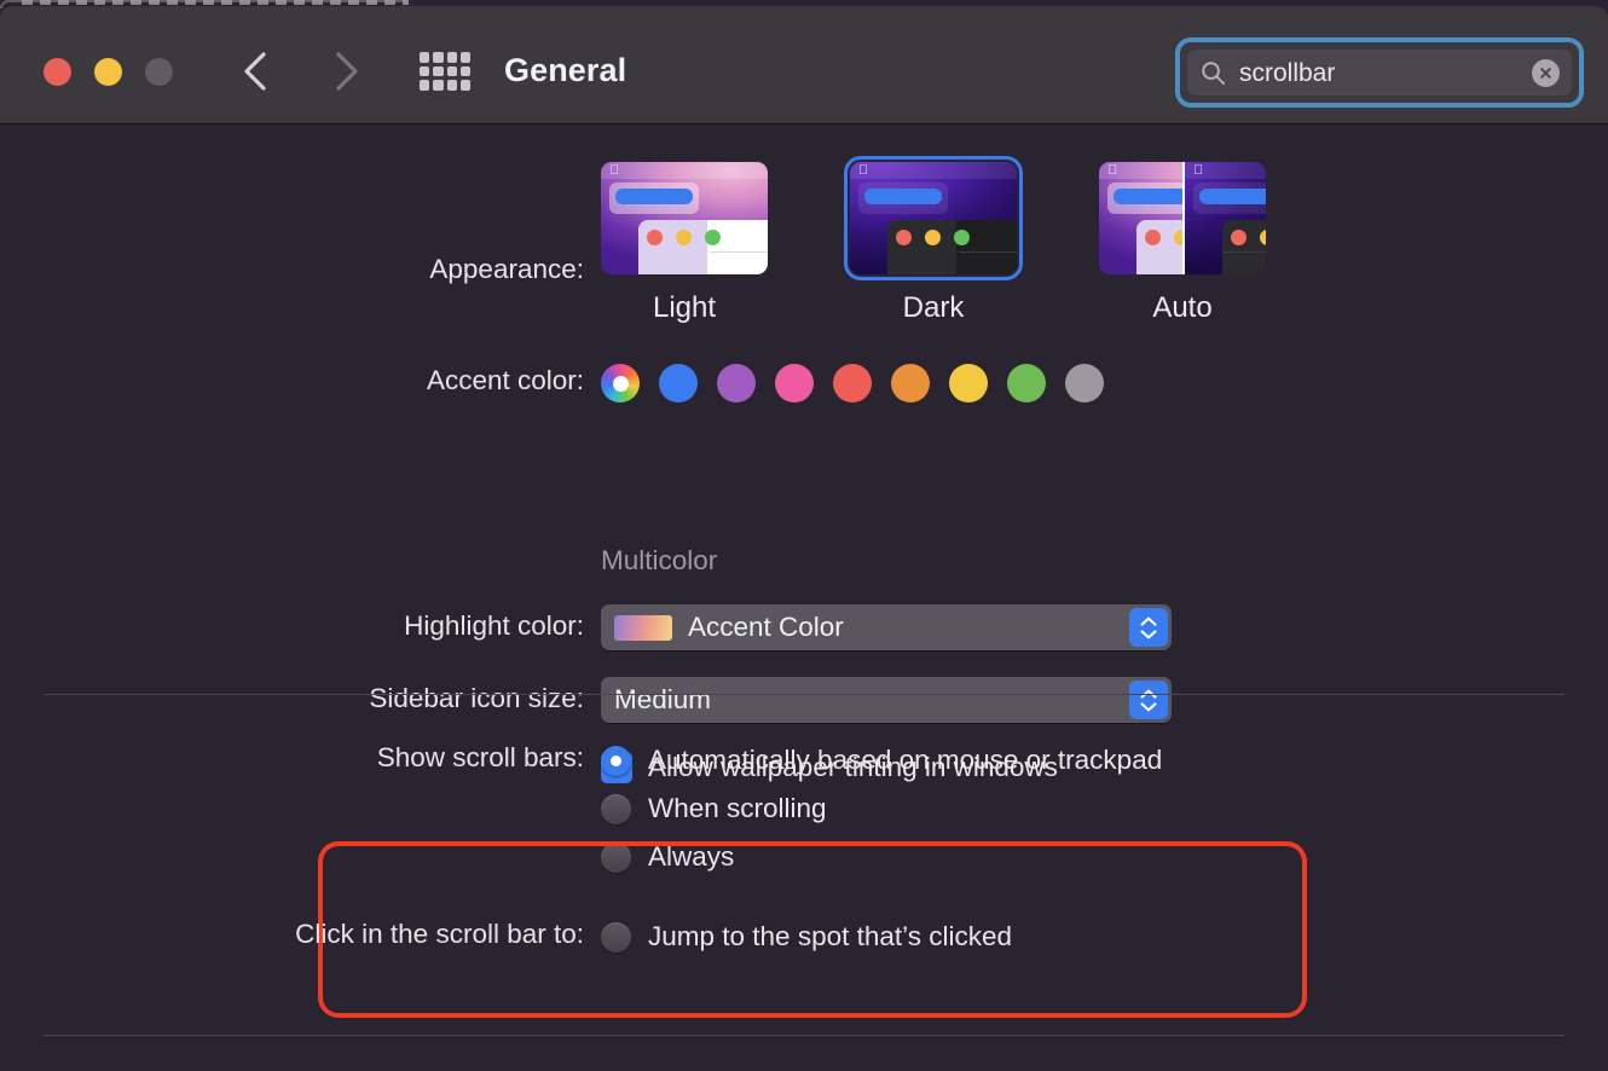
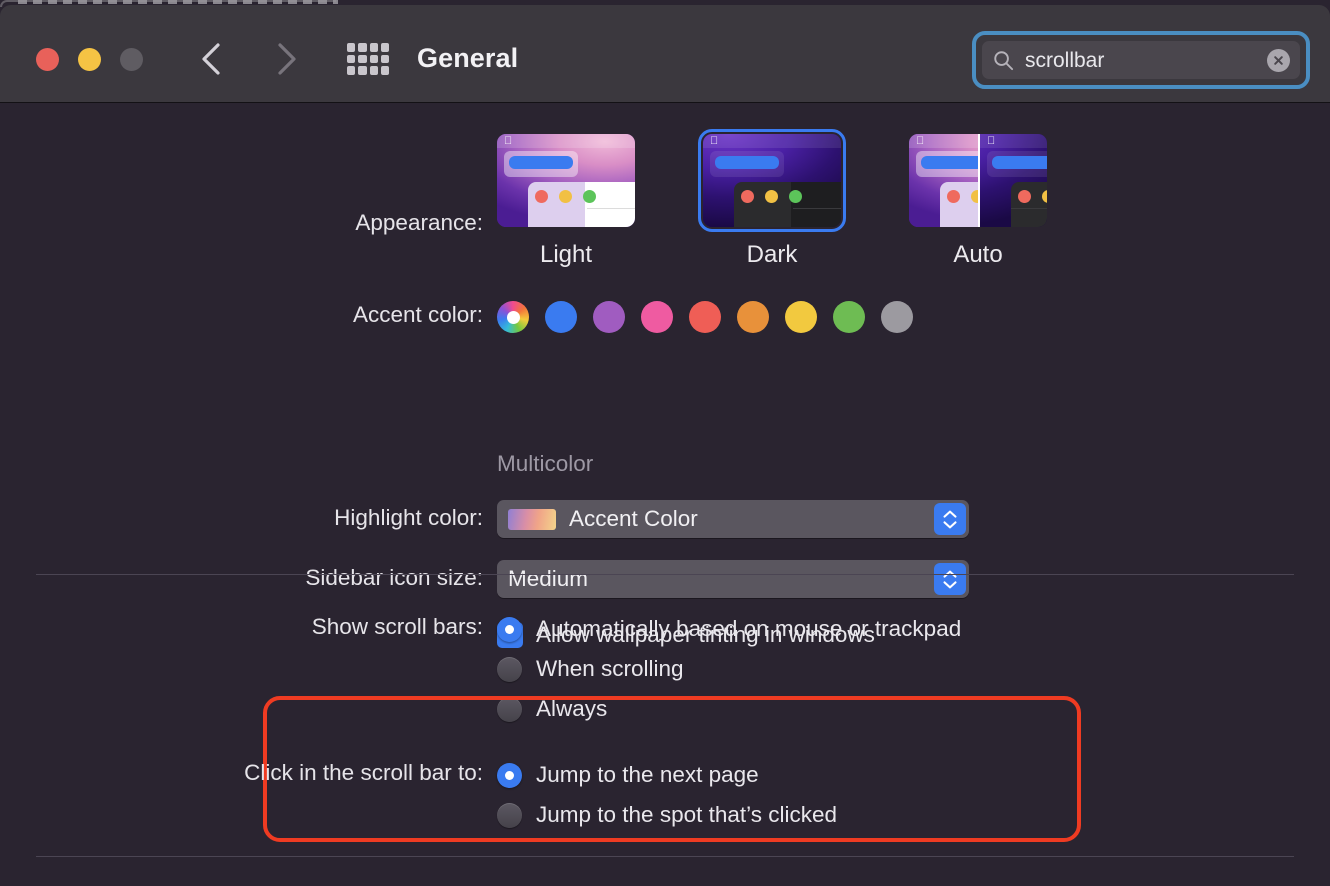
  General
  scrollbar
  Appearance:
  
  Light
  
  Dark
  
  
  Auto
  Accent color:
  Multicolor
  Highlight color:
  Accent Color
  Sidebar icon size:
  Medium
  Allow wallpaper tinting in windows
  Show scroll bars:
  Automatically based on mouse or trackpad
  When scrolling
  Always
  Click in the scroll bar to:
+ Jump to the next page
  Jump to the spot that’s clicked
